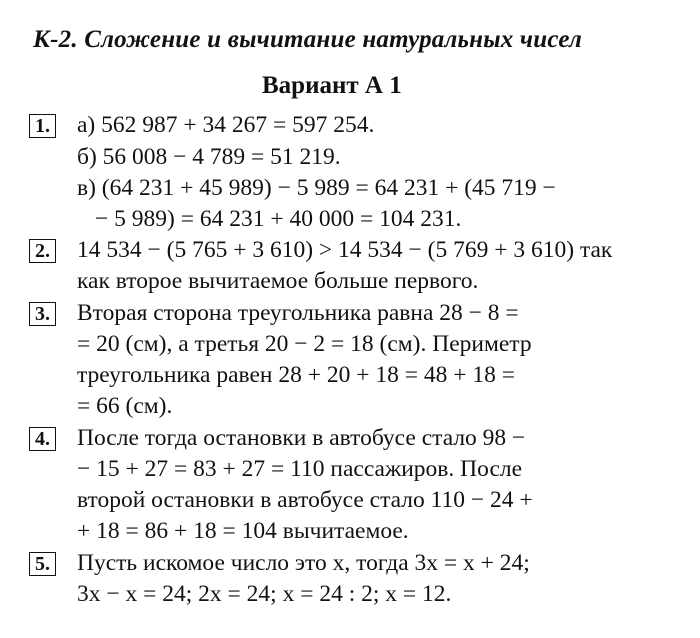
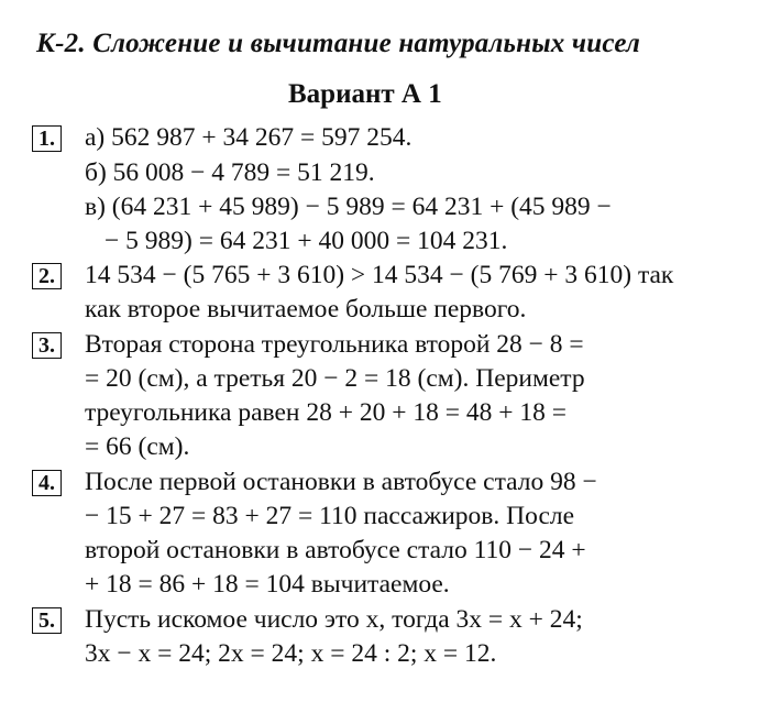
  К-2. Сложение и вычитание натуральных чисел
  Вариант А 1
  1.
  а) 562 987 + 34 267 = 597 254.
  б) 56 008 − 4 789 = 51 219.
- в) (64 231 + 45 989) − 5 989 = 64 231 + (45 719 −
+ в) (64 231 + 45 989) − 5 989 = 64 231 + (45 989 −
  − 5 989) = 64 231 + 40 000 = 104 231.
  2.
  14 534 − (5 765 + 3 610) > 14 534 − (5 769 + 3 610) так
  как второе вычитаемое больше первого.
  3.
- Вторая сторона треугольника равна 28 − 8 =
+ Вторая сторона треугольника второй 28 − 8 =
  = 20 (см), а третья 20 − 2 = 18 (см). Периметр
  треугольника равен 28 + 20 + 18 = 48 + 18 =
  = 66 (см).
  4.
- После тогда остановки в автобусе стало 98 −
+ После первой остановки в автобусе стало 98 −
  − 15 + 27 = 83 + 27 = 110 пассажиров. После
  второй остановки в автобусе стало 110 − 24 +
  + 18 = 86 + 18 = 104 вычитаемое.
  5.
  Пусть искомое число это x, тогда 3x = x + 24;
  3x − x = 24; 2x = 24; x = 24 : 2; x = 12.
